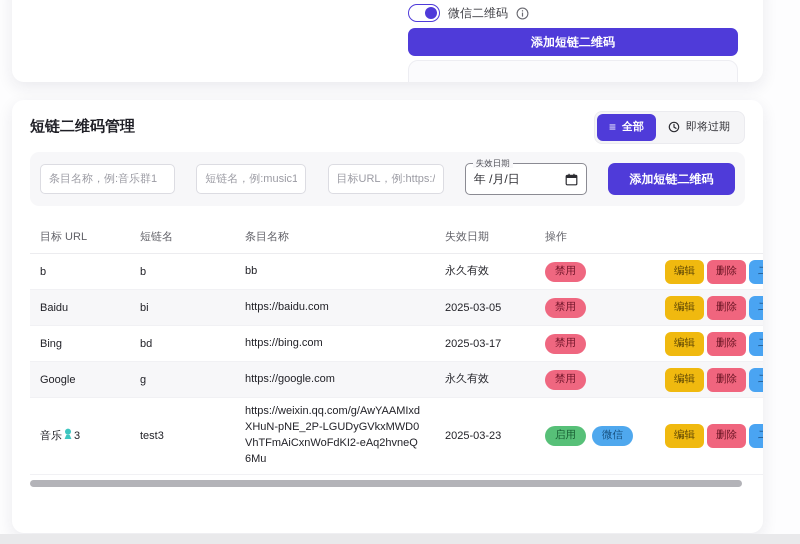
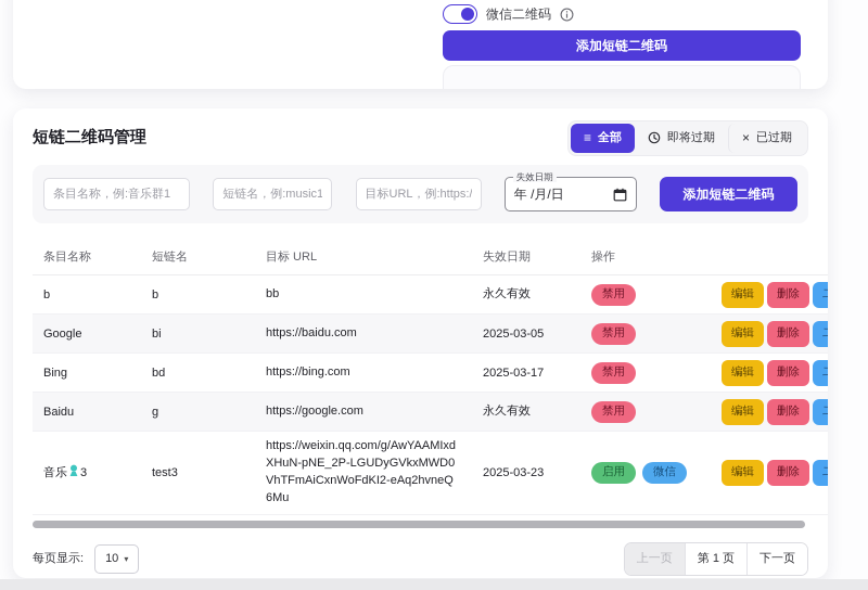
  微信二维码
  添加短链二维码
  短链二维码管理
  ≡
  全部
  即将过期
+ ×
+ 已过期
  条目名称，例:音乐群1
  短链名，例:music1
  失效日期
  年 /月/日
  添加短链二维码
- 目标 URL
+ 条目名称
  短链名
- 条目名称
+ 目标 URL
  失效日期
  操作
  b
  b
  bb
  永久有效
  禁用
  编辑
  删除
- Baidu
+ Google
  bi
  https://baidu.com
  2025-03-05
  禁用
  编辑
  删除
  Bing
  bd
  https://bing.com
  2025-03-17
  禁用
  编辑
  删除
- Google
+ Baidu
  g
  https://google.com
  永久有效
  禁用
  编辑
  删除
  音乐 3
  test3
  https://weixin.qq.com/g/AwYAAMIxdXHuN-pNE_2P-LGUDyGVkxMWD0VhTFmAiCxnWoFdKI2-eAq2hvneQ6Mu
  2025-03-23
  启用 微信
  编辑
  删除
+ 每页显示:
+ 10
+ ▾
+ 上一页
+ 第 1 页
+ 下一页
